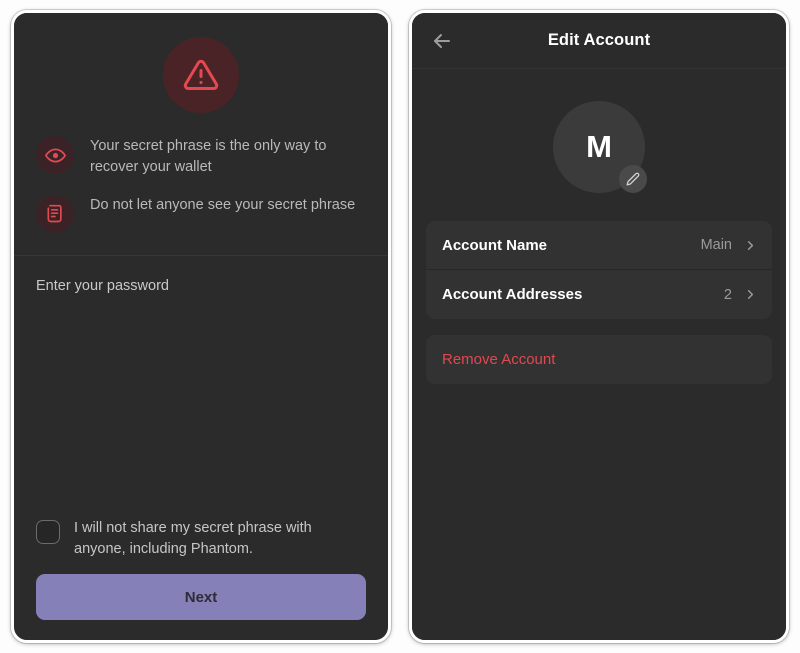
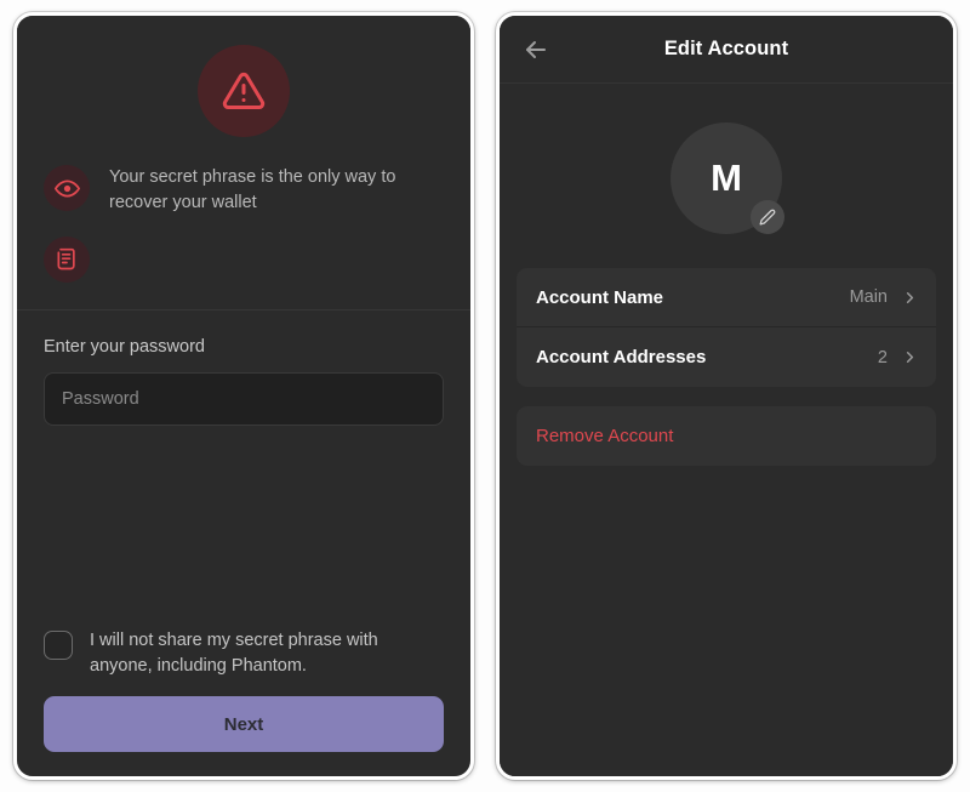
  Your secret phrase is the only way to recover your wallet
- Do not let anyone see your secret phrase
  Enter your password
+ Password
  I will not share my secret phrase with anyone, including Phantom.
  Next
  Edit Account
  M
  Account Name
  Main
  Account Addresses
  2
  Remove Account
